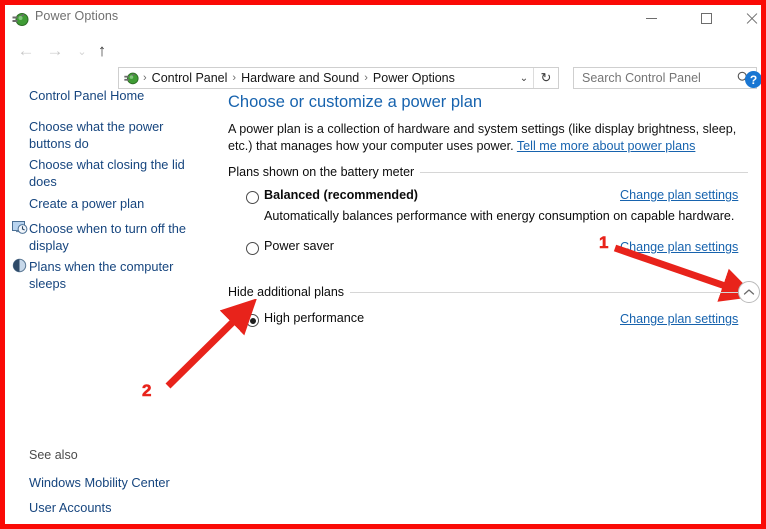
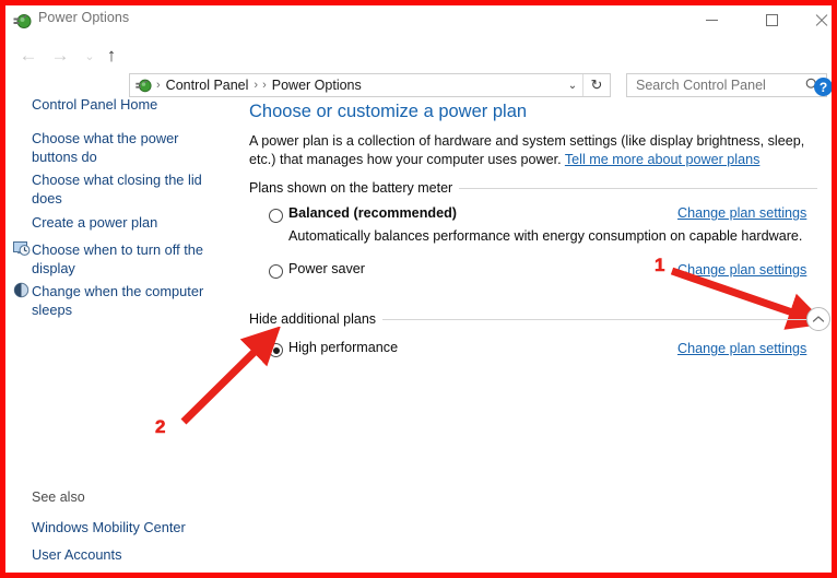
  Power Options
  ←
  →
  ⌄
  ↑
  ›
  Control Panel
  ›
- Hardware and Sound
  ›
  Power Options
  ⌄
  ↻
  Search Control Panel
  ?
  Control Panel Home
  Choose what the power buttons do
  Choose what closing the lid does
  Create a power plan
  Choose when to turn off the display
- Plans when the computer sleeps
+ Change when the computer sleeps
  See also
  Windows Mobility Center
  User Accounts
  Choose or customize a power plan
  A power plan is a collection of hardware and system settings (like display brightness, sleep, etc.) that manages how your computer uses power. Tell me more about power plans
  Plans shown on the battery meter
  Balanced (recommended)
  Automatically balances performance with energy consumption on capable hardware.
  Change plan settings
  Power saver
  Change plan settings
  Hide additional plans
  High performance
  Change plan settings
  1
  2
